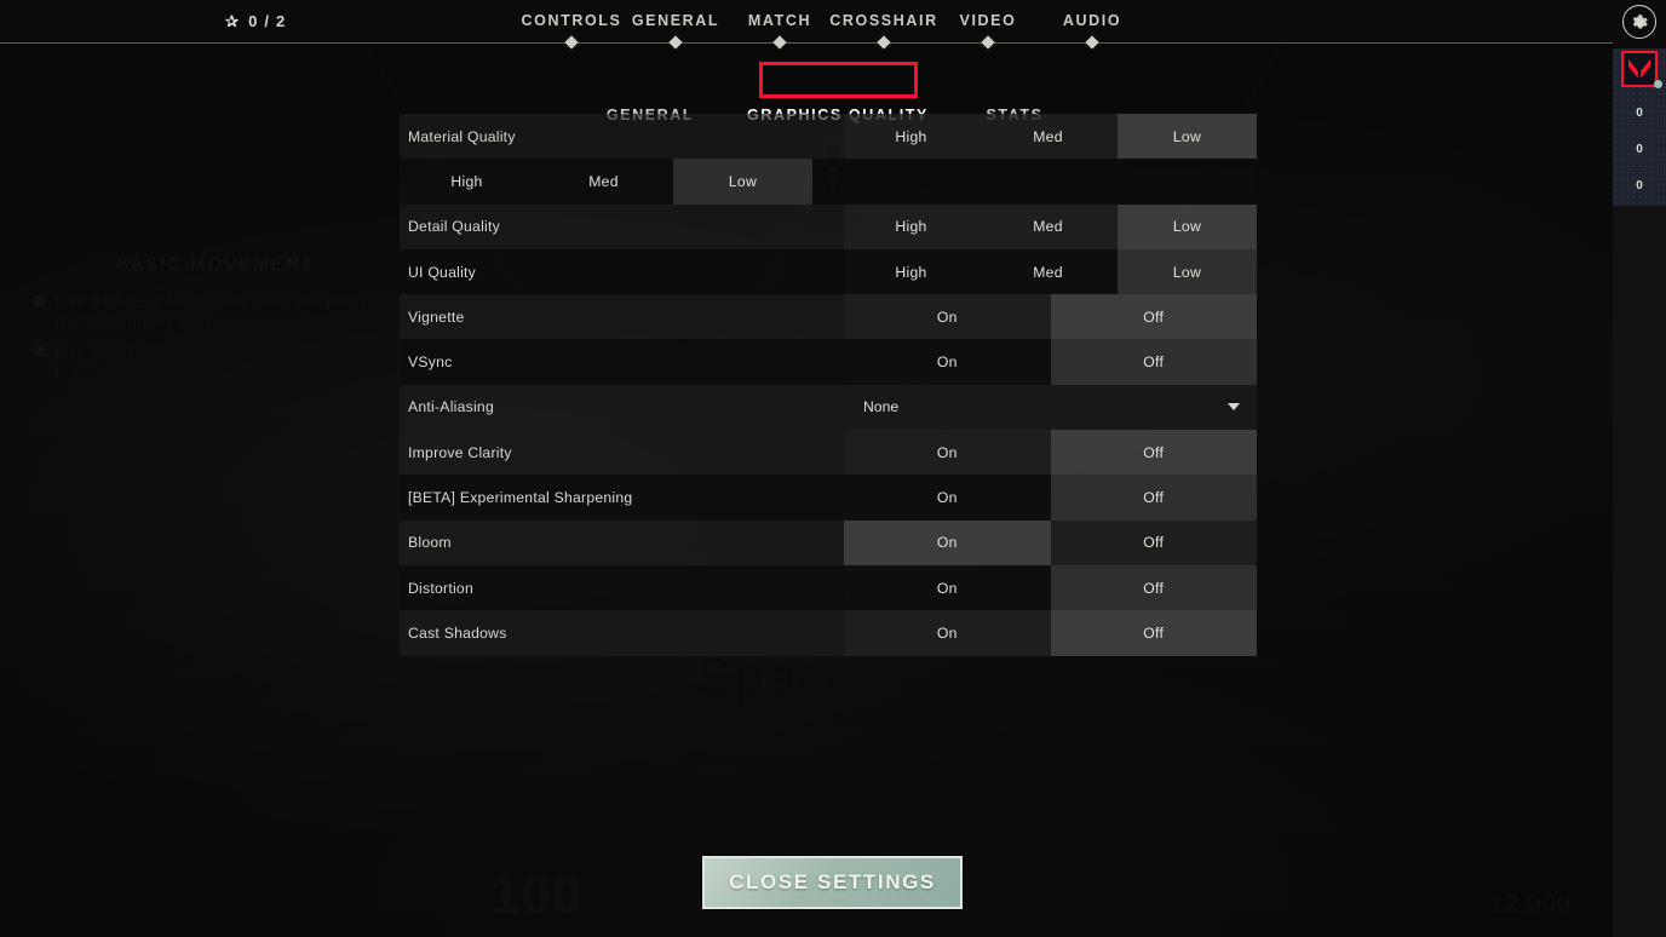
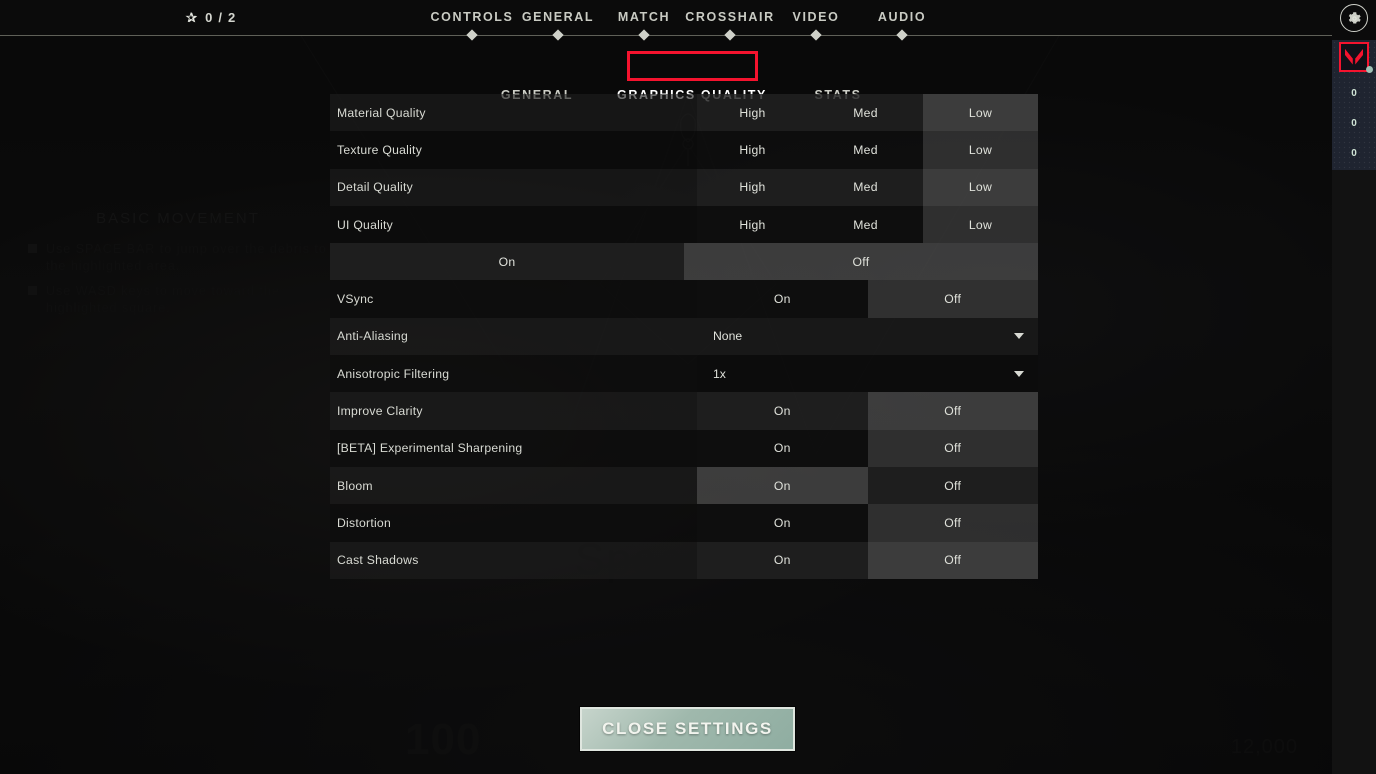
  ✰
  0 / 2
  CONTROLS
  GENERAL
  MATCH
  CROSSHAIR
  VIDEO
  AUDIO
  GENERAL
  GRAPHICS QUALITY
  STATS
  Material Quality
  High
  Med
  Low
+ Texture Quality
  High
  Med
  Low
  Detail Quality
  High
  Med
  Low
  UI Quality
  High
  Med
  Low
- Vignette
  On
  Off
  VSync
  On
  Off
  Anti-Aliasing
  None
+ Anisotropic Filtering
+ 1x
  Improve Clarity
  On
  Off
  [BETA] Experimental Sharpening
  On
  Off
  Bloom
  On
  Off
  Distortion
  On
  Off
  Cast Shadows
  On
  Off
  CLOSE SETTINGS
  0
  0
  0
